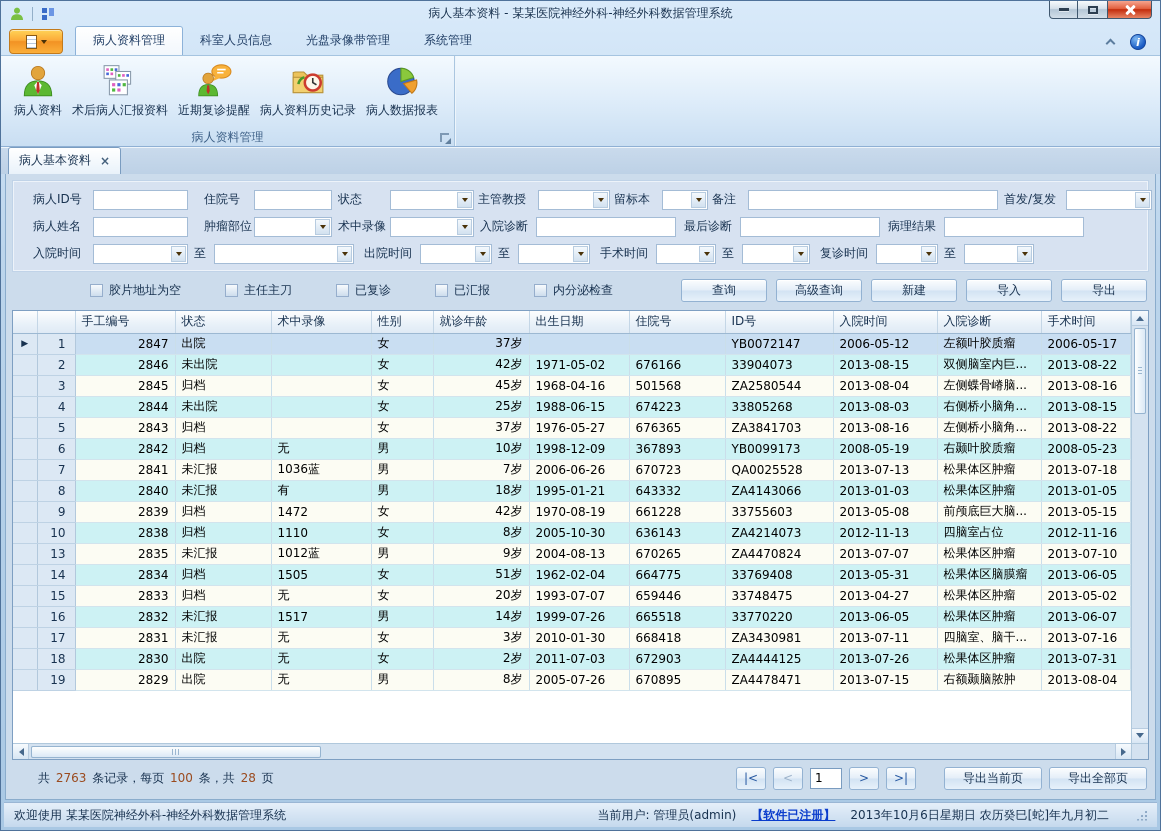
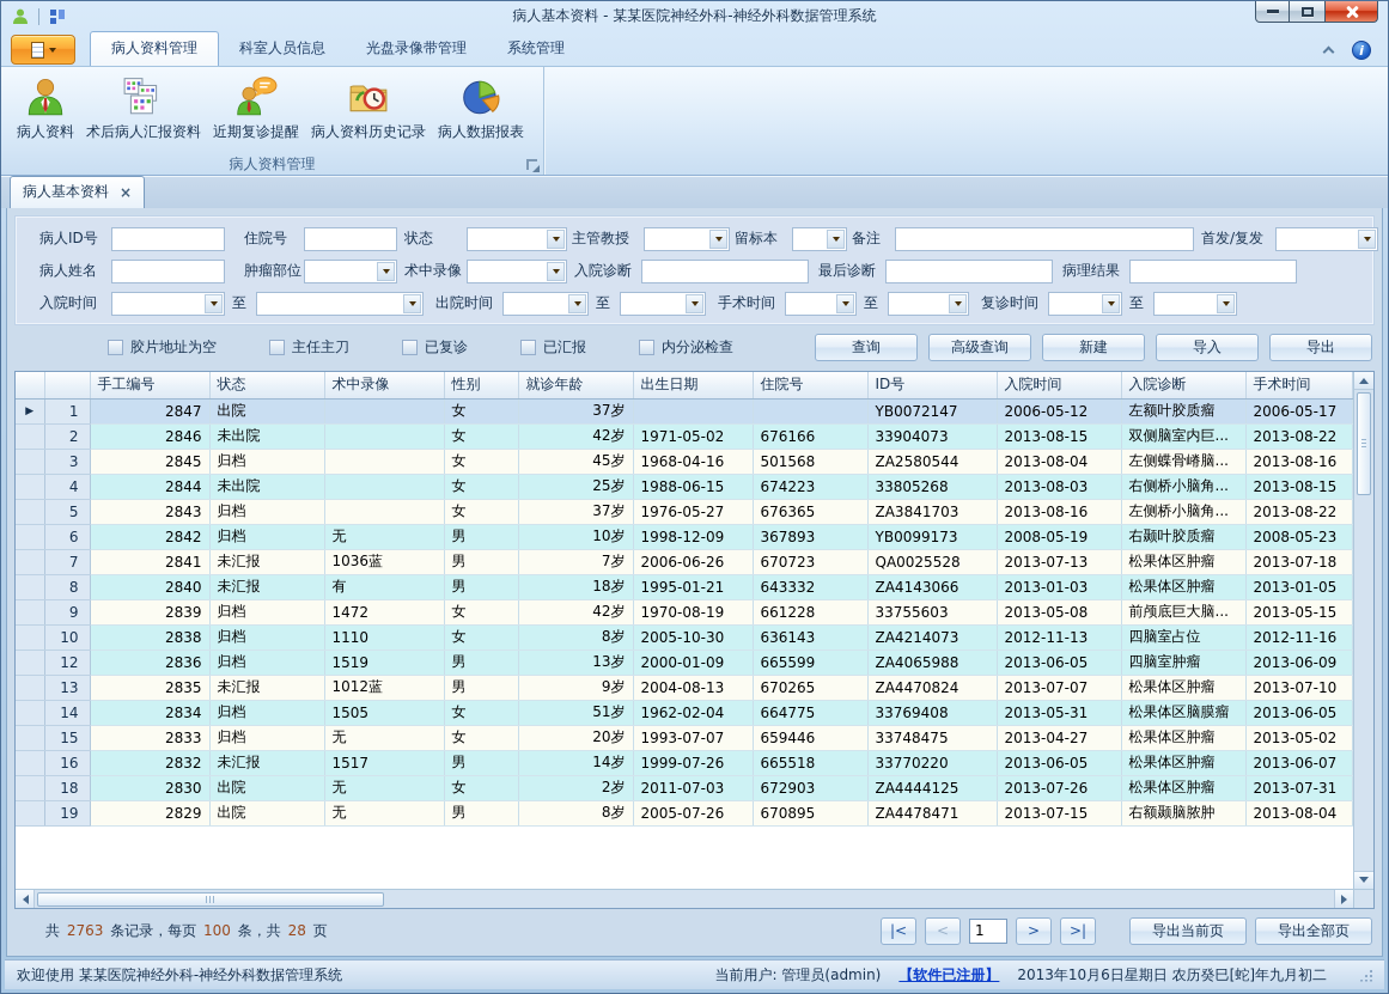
  病人基本资料 - 某某医院神经外科-神经外科数据管理系统
  病人资料管理
  科室人员信息
  光盘录像带管理
  系统管理
  i
  病人资料
  术后病人汇报资料
  近期复诊提醒
  病人资料历史记录
  病人数据报表
  病人资料管理
  病人基本资料
  ×
  病人ID号
  住院号
  状态
  主管教授
  留标本
  备注
  首发/复发
  病人姓名
  肿瘤部位
  术中录像
  入院诊断
  最后诊断
  病理结果
  入院时间
  至
  出院时间
  至
  手术时间
  至
  复诊时间
  至
  胶片地址为空
  主任主刀
  已复诊
  已汇报
  内分泌检查
  查询
  高级查询
  新建
  导入
  导出
  		手工编号	状态	术中录像	性别	就诊年龄	出生日期	住院号	ID号	入院时间	入院诊断	手术时间
  ▶	1	2847	出院		女	37岁			YB0072147	2006-05-12	左额叶胶质瘤	2006-05-17
  	2	2846	未出院		女	42岁	1971-05-02	676166	33904073	2013-08-15	双侧脑室内巨...	2013-08-22
  	3	2845	归档		女	45岁	1968-04-16	501568	ZA2580544	2013-08-04	左侧蝶骨嵴脑...	2013-08-16
  	4	2844	未出院		女	25岁	1988-06-15	674223	33805268	2013-08-03	右侧桥小脑角...	2013-08-15
  	5	2843	归档		女	37岁	1976-05-27	676365	ZA3841703	2013-08-16	左侧桥小脑角...	2013-08-22
  	6	2842	归档	无	男	10岁	1998-12-09	367893	YB0099173	2008-05-19	右颞叶胶质瘤	2008-05-23
  	7	2841	未汇报	1036蓝	男	7岁	2006-06-26	670723	QA0025528	2013-07-13	松果体区肿瘤	2013-07-18
  	8	2840	未汇报	有	男	18岁	1995-01-21	643332	ZA4143066	2013-01-03	松果体区肿瘤	2013-01-05
  	9	2839	归档	1472	女	42岁	1970-08-19	661228	33755603	2013-05-08	前颅底巨大脑...	2013-05-15
  	10	2838	归档	1110	女	8岁	2005-10-30	636143	ZA4214073	2012-11-13	四脑室占位	2012-11-16
+ 	12	2836	归档	1519	男	13岁	2000-01-09	665599	ZA4065988	2013-06-05	四脑室肿瘤	2013-06-09
  	13	2835	未汇报	1012蓝	男	9岁	2004-08-13	670265	ZA4470824	2013-07-07	松果体区肿瘤	2013-07-10
  	14	2834	归档	1505	女	51岁	1962-02-04	664775	33769408	2013-05-31	松果体区脑膜瘤	2013-06-05
  	15	2833	归档	无	女	20岁	1993-07-07	659446	33748475	2013-04-27	松果体区肿瘤	2013-05-02
  	16	2832	未汇报	1517	男	14岁	1999-07-26	665518	33770220	2013-06-05	松果体区肿瘤	2013-06-07
- 	17	2831	未汇报	无	女	3岁	2010-01-30	668418	ZA3430981	2013-07-11	四脑室、脑干...	2013-07-16
  	18	2830	出院	无	女	2岁	2011-07-03	672903	ZA4444125	2013-07-26	松果体区肿瘤	2013-07-31
  	19	2829	出院	无	男	8岁	2005-07-26	670895	ZA4478471	2013-07-15	右额颞脑脓肿	2013-08-04
  共 2763 条记录，每页 100 条，共 28 页
  |<
  <
  1
  >
  >|
  导出当前页
  导出全部页
  欢迎使用 某某医院神经外科-神经外科数据管理系统
  当前用户: 管理员(admin)
  【软件已注册】
  2013年10月6日星期日 农历癸巳[蛇]年九月初二
